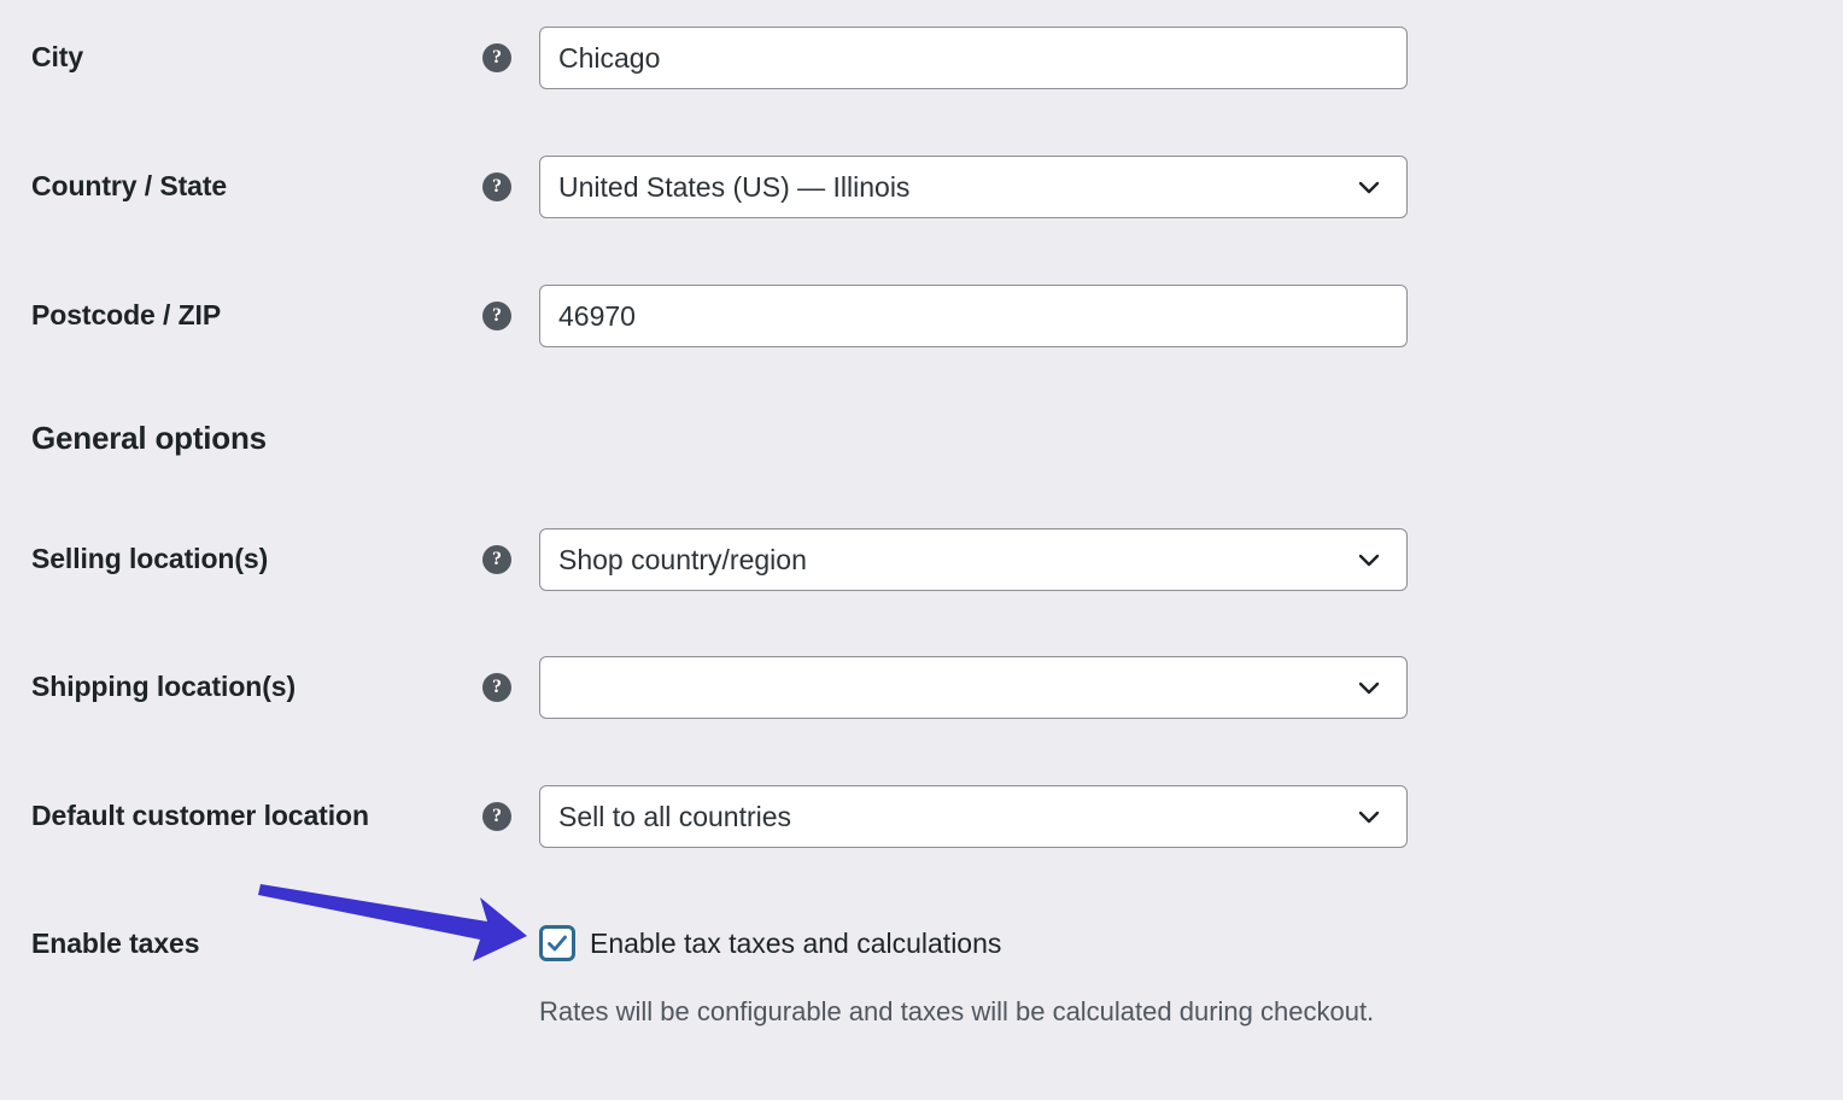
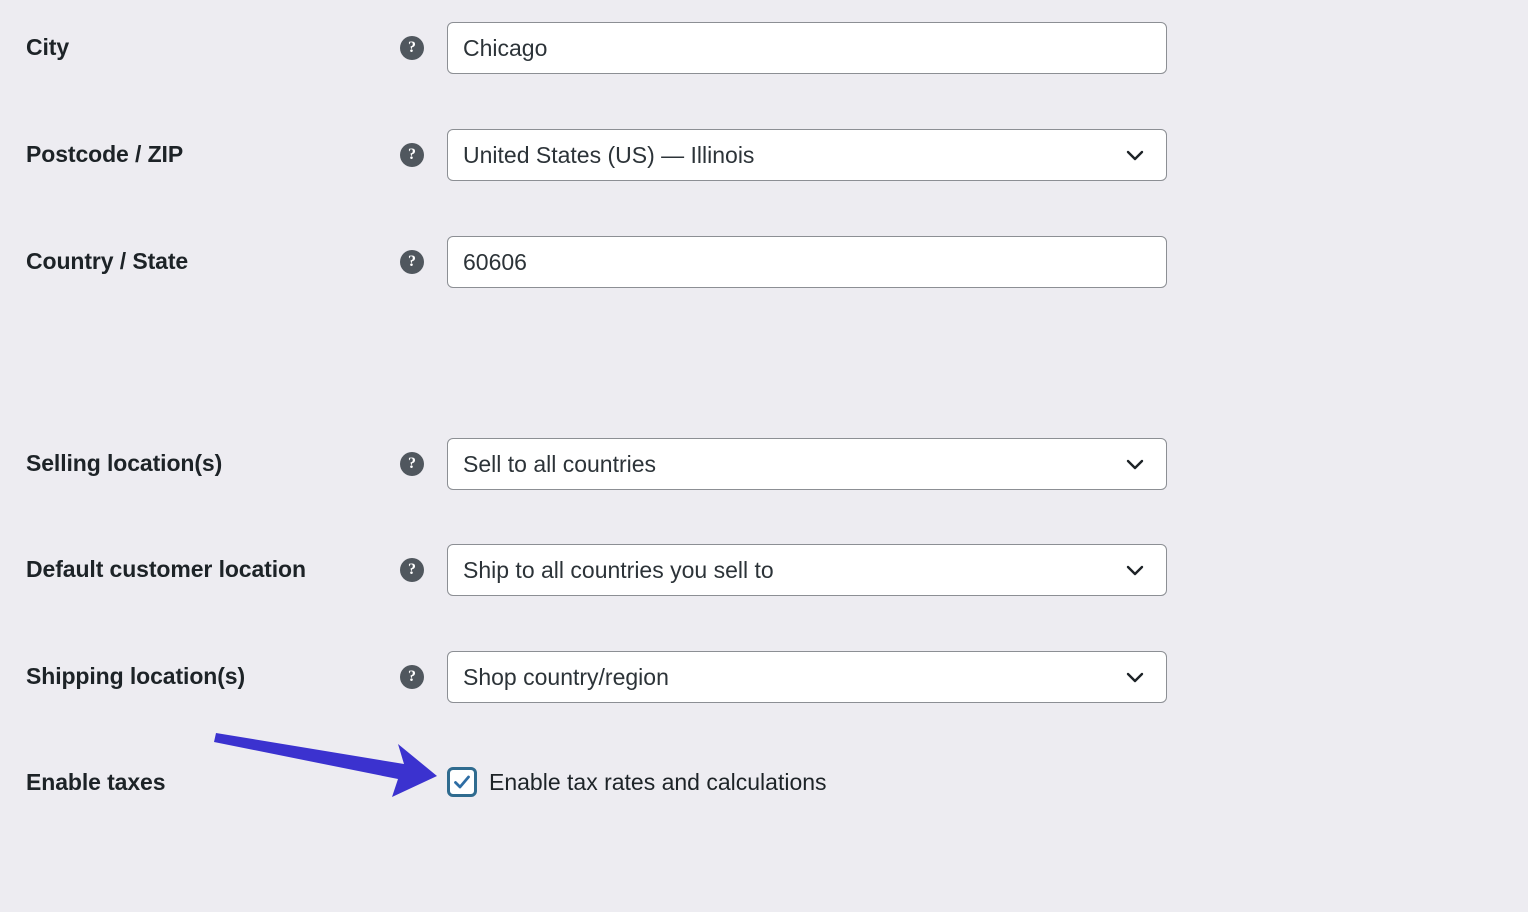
  City
  ?
  Chicago
- Country / State
+ Postcode / ZIP
  ?
  United States (US) — Illinois
- Postcode / ZIP
+ Country / State
  ?
- 46970
+ 60606
- General options
  Selling location(s)
  ?
- Shop country/region
+ Sell to all countries
- Shipping location(s)
+ Default customer location
  ?
+ Ship to all countries you sell to
- Default customer location
+ Shipping location(s)
  ?
- Sell to all countries
+ Shop country/region
  Enable taxes
- Enable tax taxes and calculations
+ Enable tax rates and calculations
- Rates will be configurable and taxes will be calculated during checkout.
